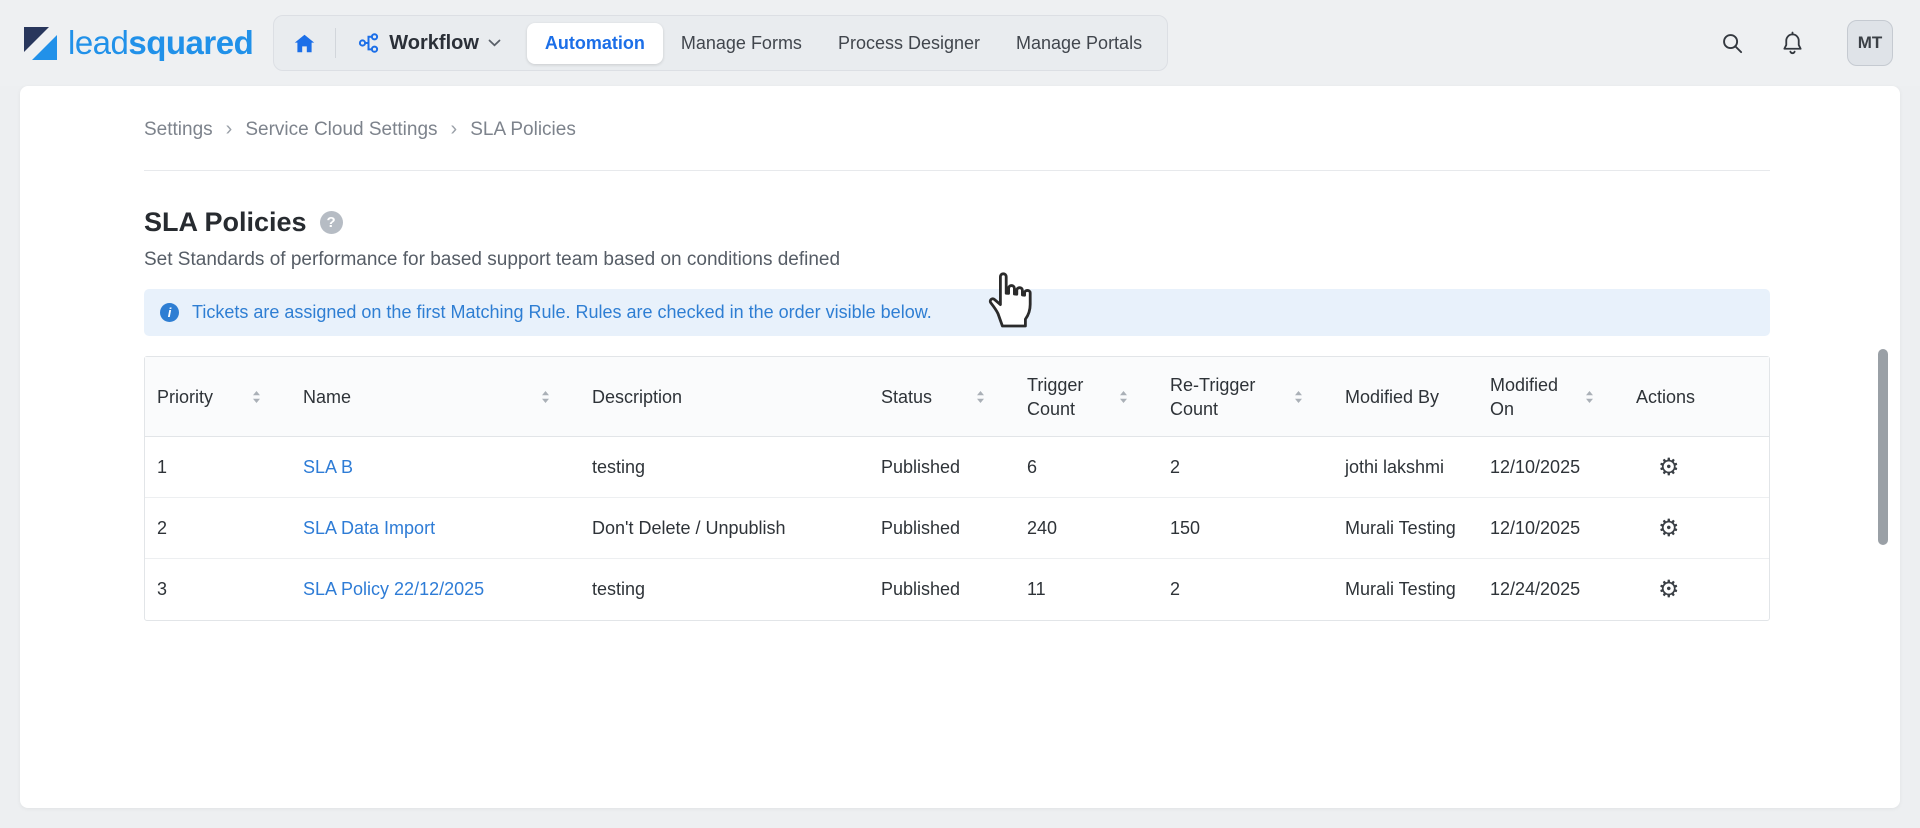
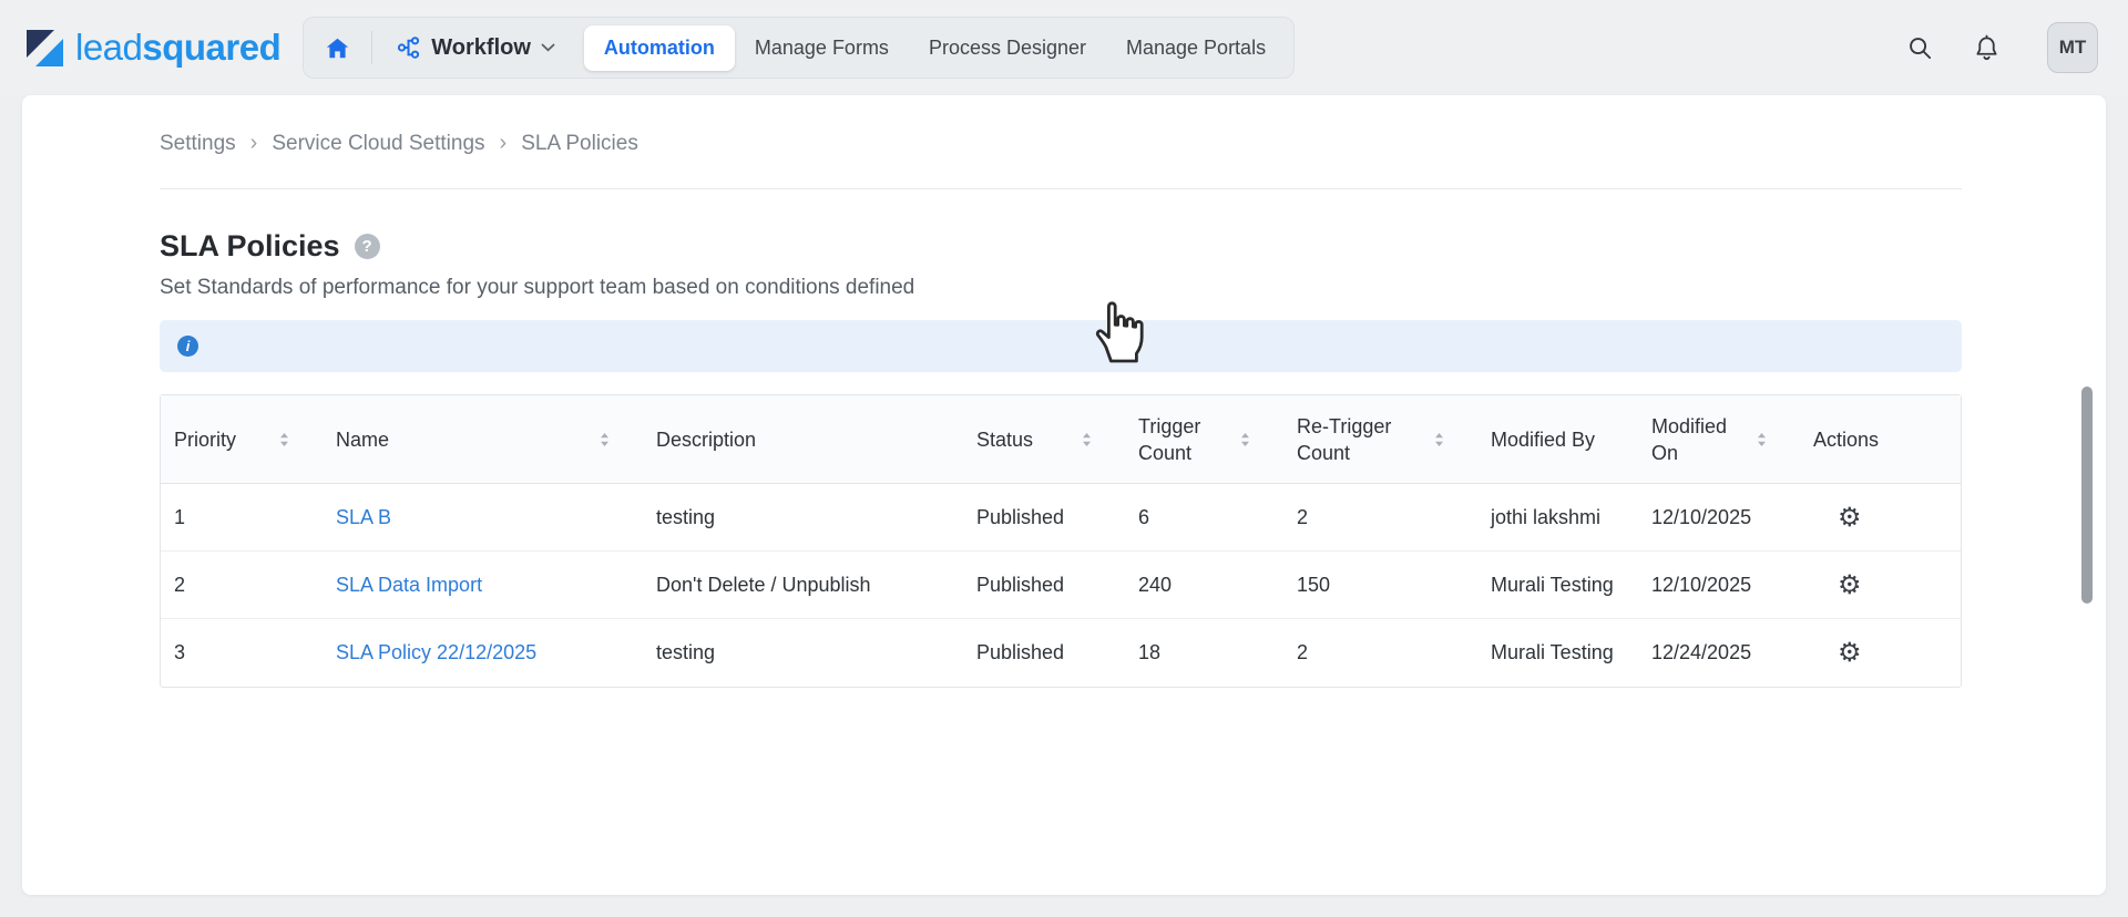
  leadsquared
  Workflow
  Automation
  Manage Forms
  Process Designer
  Manage Portals
  MT
  Settings
  ›
  Service Cloud Settings
  ›
  SLA Policies
  SLA Policies
  ?
- Set Standards of performance for based support team based on conditions defined
+ Set Standards of performance for your support team based on conditions defined
  i
- Tickets are assigned on the first Matching Rule. Rules are checked in the order visible below.
  Priority
  Name
  Description
  Status
  Trigger Count
  Re-Trigger Count
  Modified By
  Modified On
  Actions
  1
  SLA B
  testing
  Published
  6
  2
  jothi lakshmi
  12/10/2025
  ⚙
  2
  SLA Data Import
  Don't Delete / Unpublish
  Published
  240
  150
  Murali Testing
  12/10/2025
  ⚙
  3
  SLA Policy 22/12/2025
  testing
  Published
- 11
+ 18
  2
  Murali Testing
  12/24/2025
  ⚙
